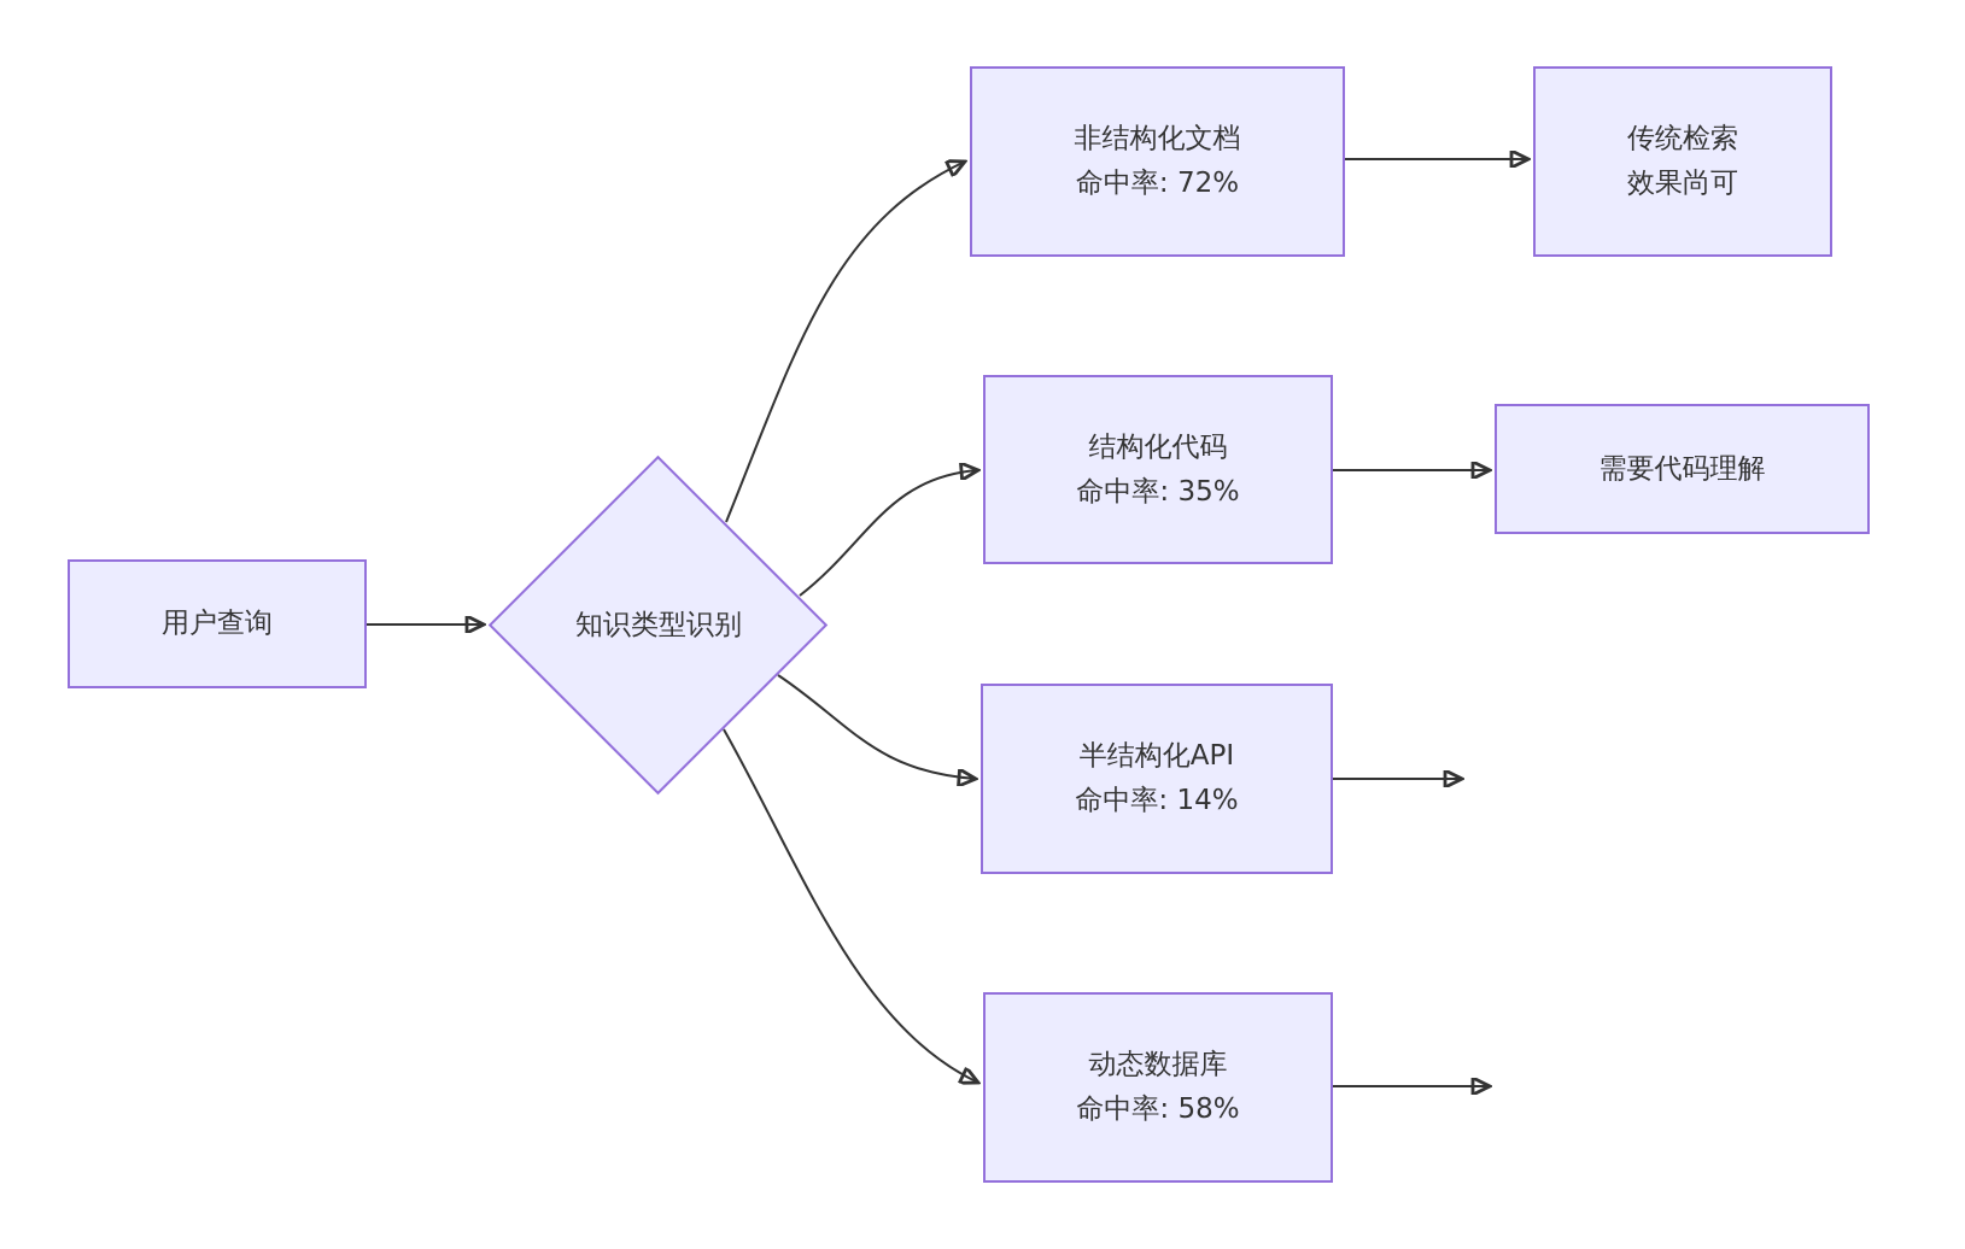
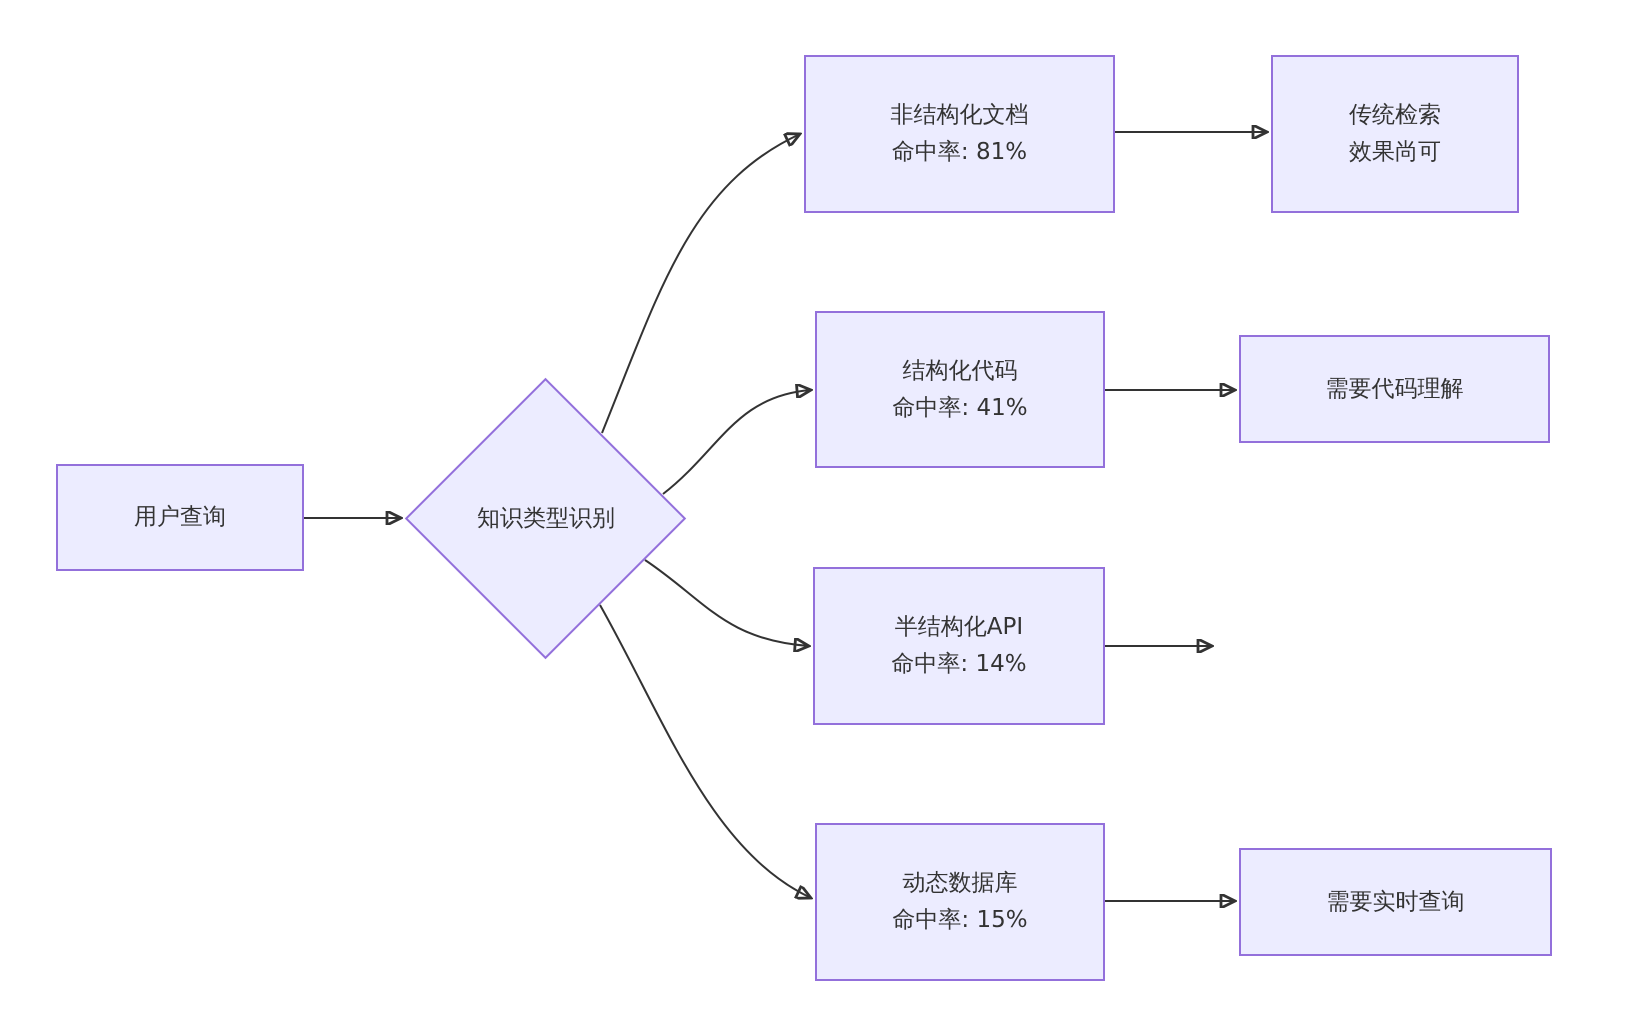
  用户查询
  知识类型识别
  非结构化文档
- 命中率: 72%
+ 命中率: 81%
  结构化代码
- 命中率: 35%
+ 命中率: 41%
  半结构化API
  命中率: 14%
  动态数据库
- 命中率: 58%
+ 命中率: 15%
  传统检索
  效果尚可
  需要代码理解
+ 需要实时查询
